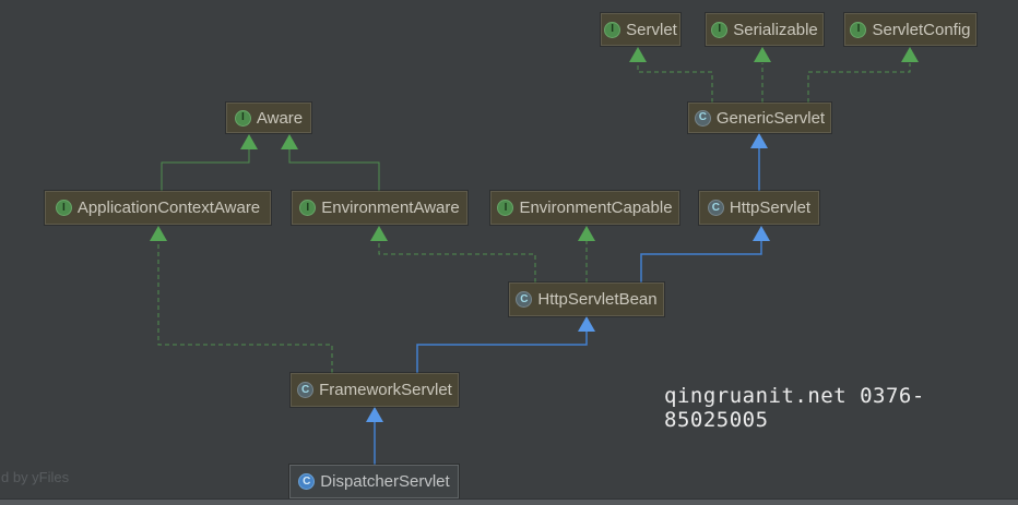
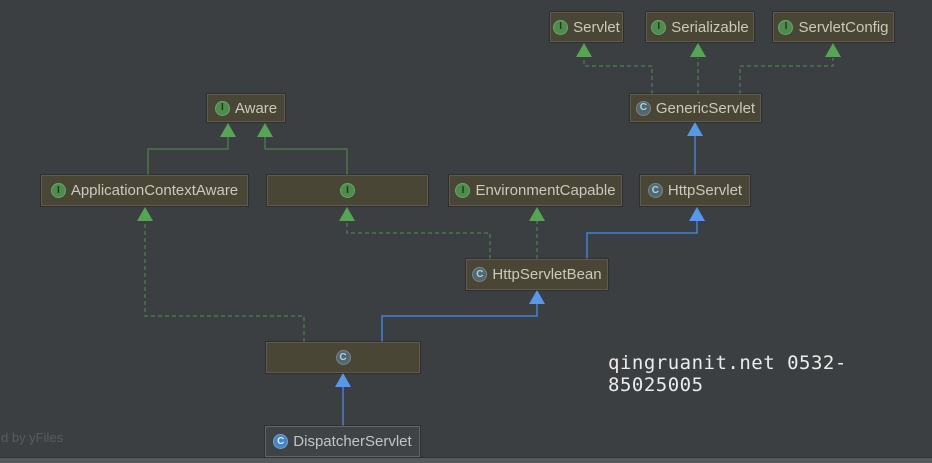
  I
  Servlet
  I
  Serializable
  I
  ServletConfig
  I
  Aware
  C
  GenericServlet
  I
  ApplicationContextAware
  I
- EnvironmentAware
  I
  EnvironmentCapable
  C
  HttpServlet
  C
  HttpServletBean
  C
- FrameworkServlet
  C
  DispatcherServlet
- qingruanit.net 0376-85025005
+ qingruanit.net 0532-85025005
  d by yFiles
